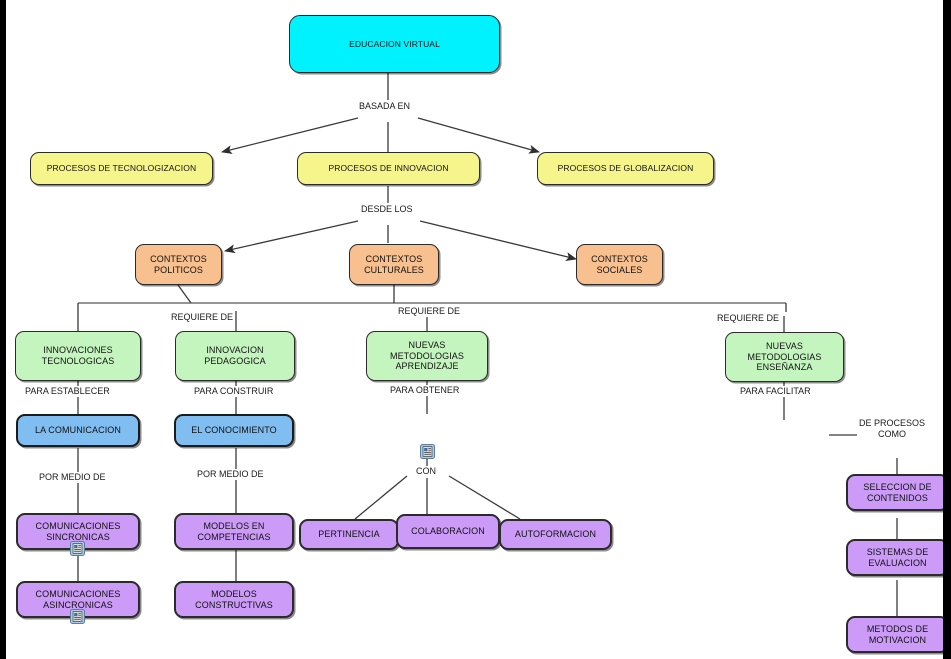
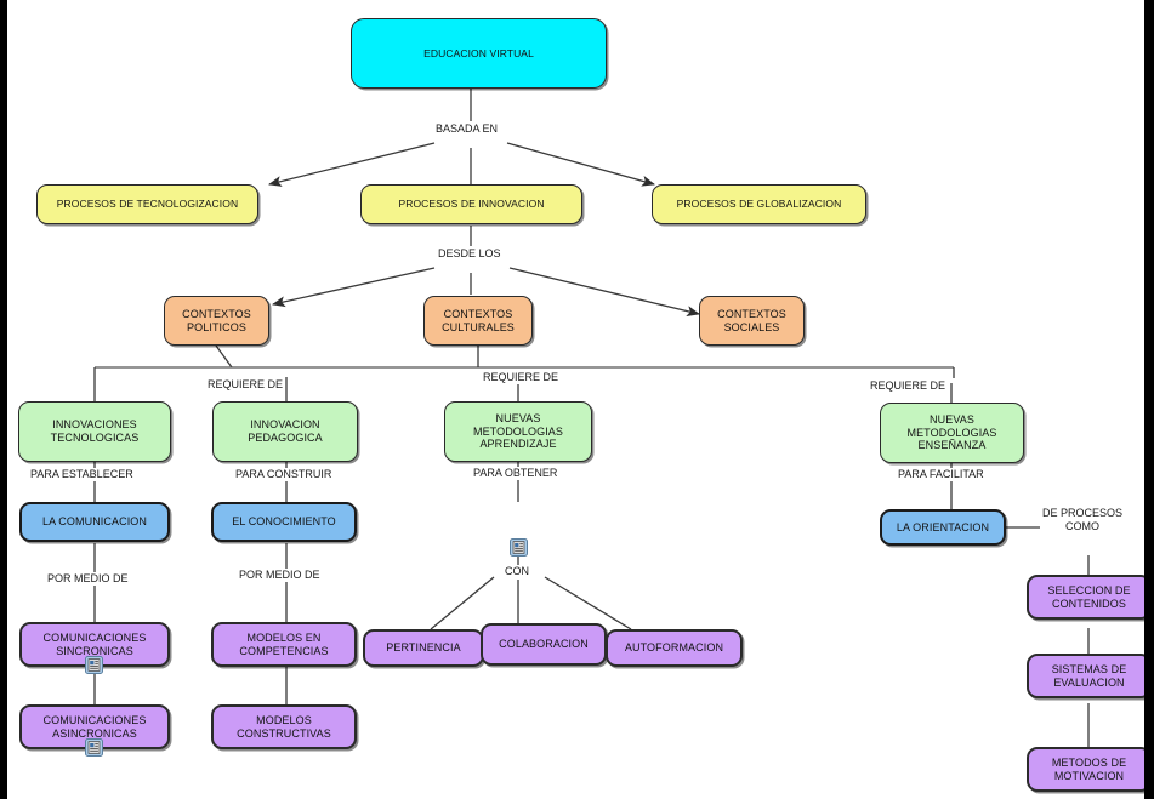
  EDUCACION VIRTUAL
  PROCESOS DE TECNOLOGIZACION
  PROCESOS DE INNOVACION
  PROCESOS DE GLOBALIZACION
  CONTEXTOS
  POLITICOS
  CONTEXTOS
  CULTURALES
  CONTEXTOS
  SOCIALES
  INNOVACIONES
  TECNOLOGICAS
  INNOVACION
  PEDAGOGICA
  NUEVAS
  METODOLOGIAS
  APRENDIZAJE
  NUEVAS
  METODOLOGIAS
  ENSEÑANZA
  LA COMUNICACION
  EL CONOCIMIENTO
+ LA ORIENTACION
  COMUNICACIONES
  SINCRONICAS
  COMUNICACIONES
  ASINCRONICAS
  MODELOS EN
  COMPETENCIAS
  MODELOS
  CONSTRUCTIVAS
  PERTINENCIA
  COLABORACION
  AUTOFORMACION
  SELECCION DE
  CONTENIDOS
  SISTEMAS DE
  EVALUACION
  METODOS DE
  MOTIVACION
  BASADA EN
  DESDE LOS
  REQUIERE DE
  REQUIERE DE
  REQUIERE DE
  PARA ESTABLECER
  PARA CONSTRUIR
  PARA OBTENER
  PARA FACILITAR
  POR MEDIO DE
  POR MEDIO DE
  CON
  DE PROCESOS
  COMO
